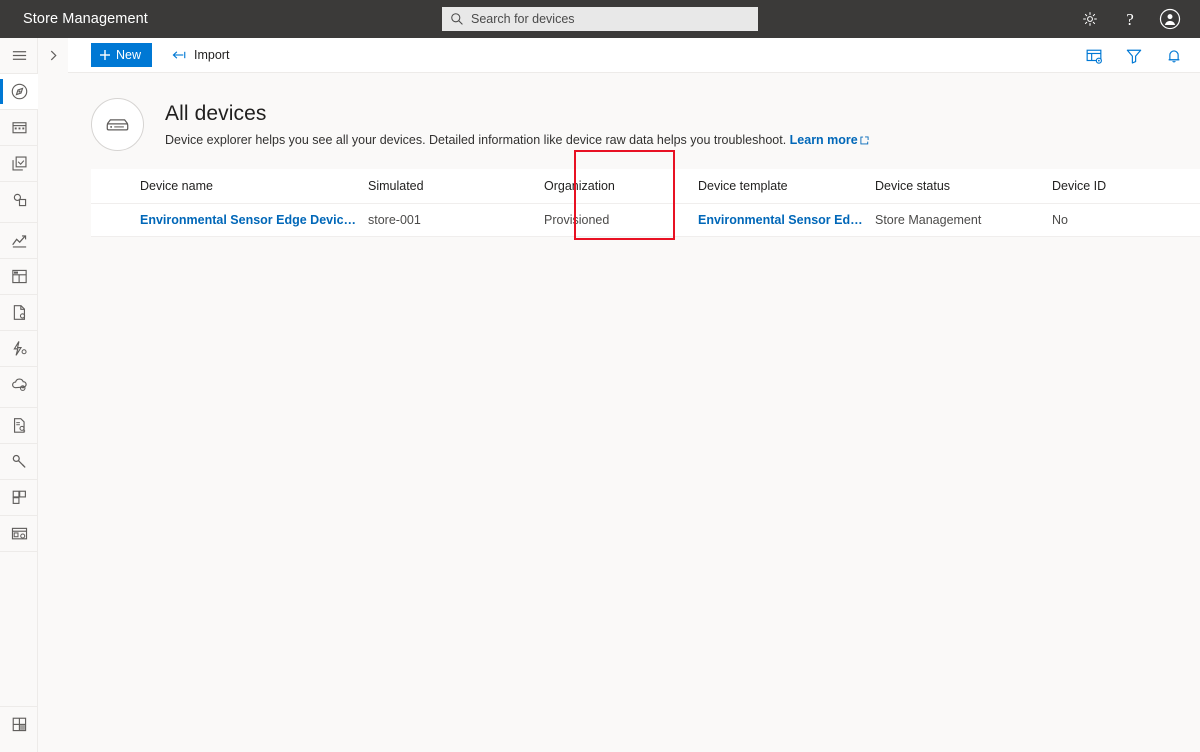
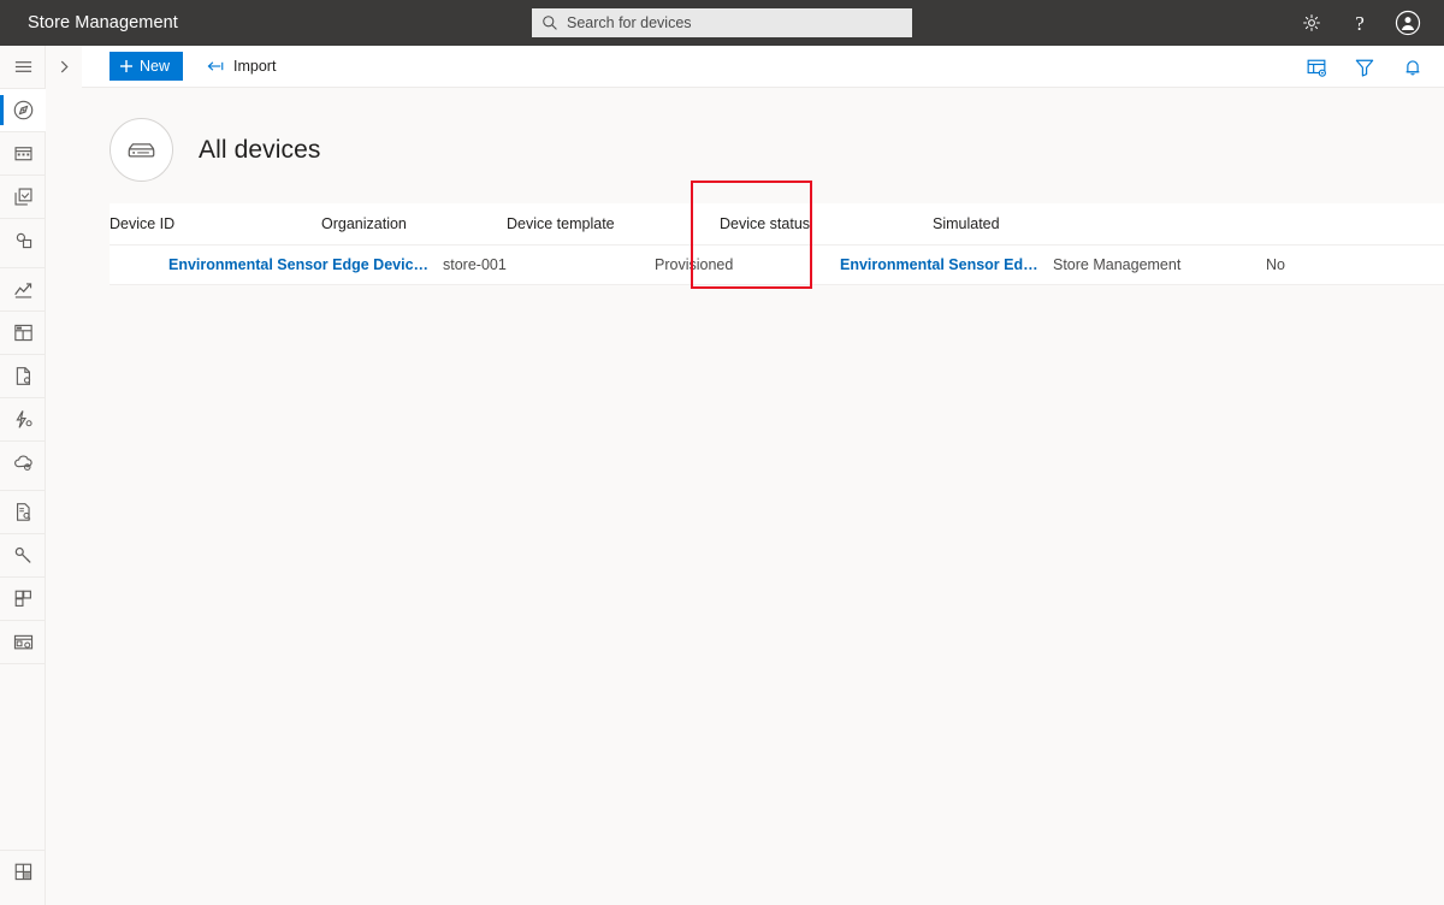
  Store Management
  Search for devices
  ?
  New
  Import
  All devices
- Device explorer helps you see all your devices. Detailed information like device raw data helps you troubleshoot. Learn more
- Device name
- Simulated
+ Device ID
  Organization
  Device template
  Device status
- Device ID
+ Simulated
  Environmental Sensor Edge Device - s
  store-001
  Provisioned
  Environmental Sensor Edg...
  Store Management
  No
